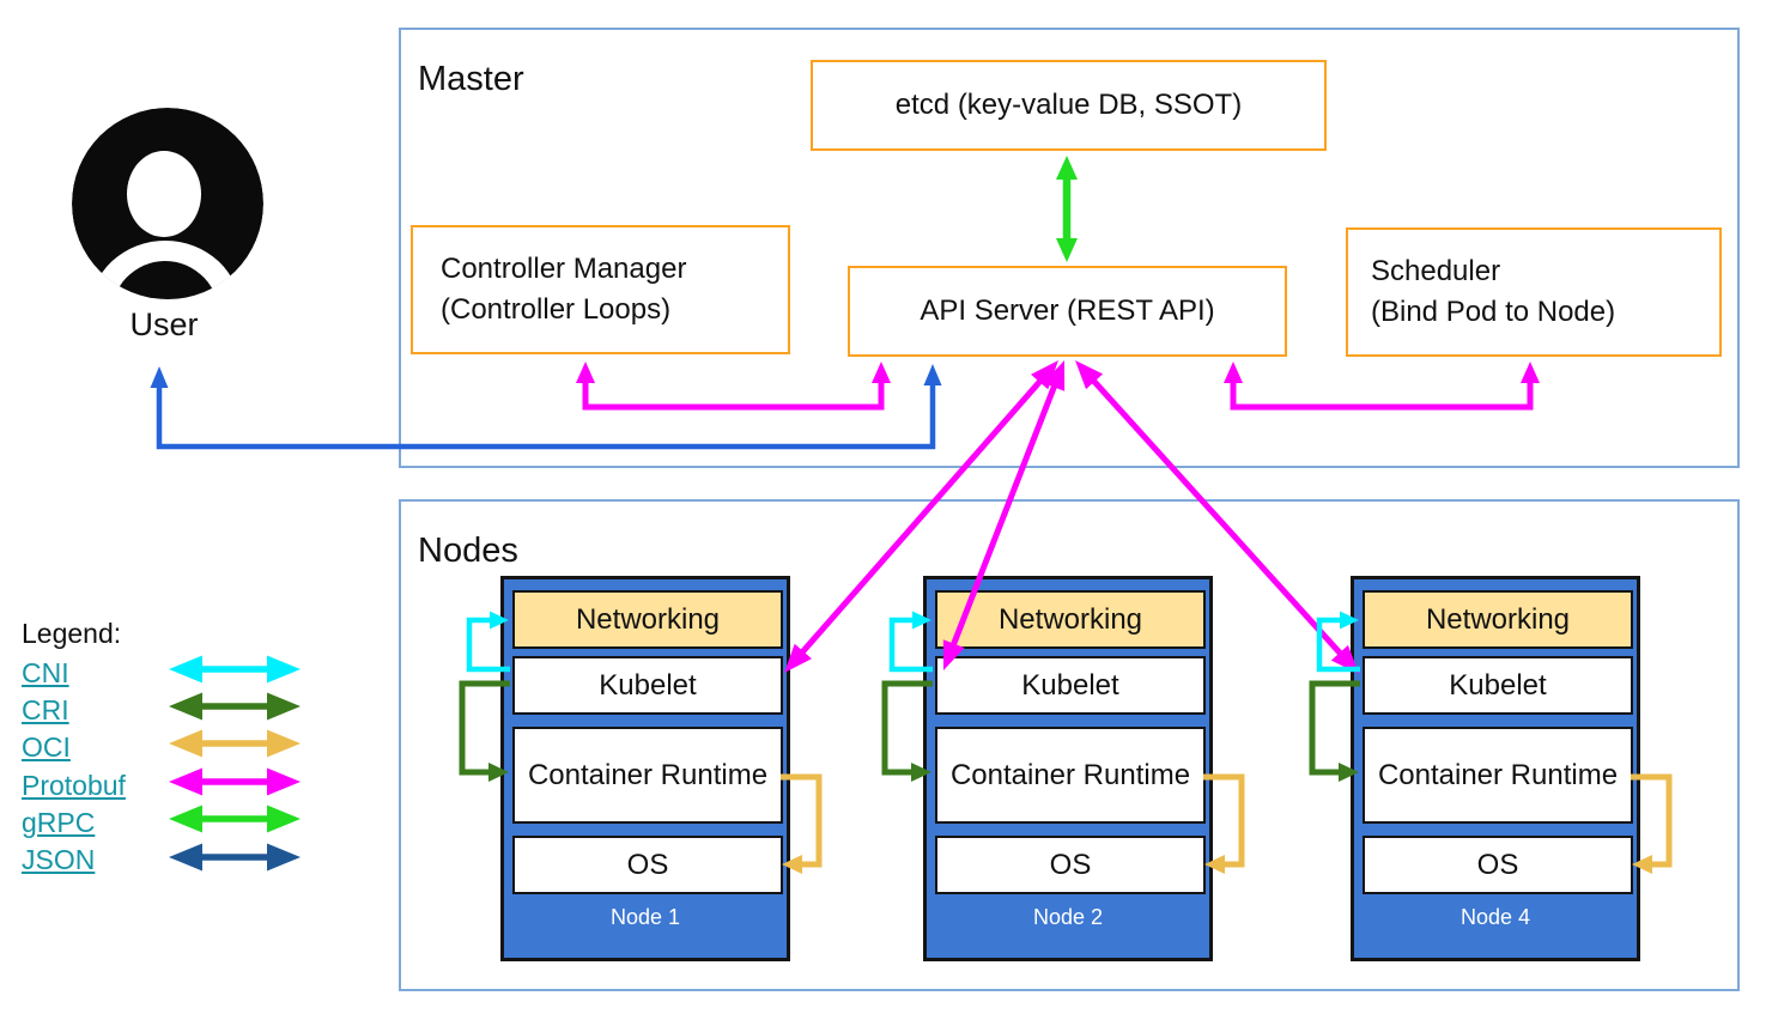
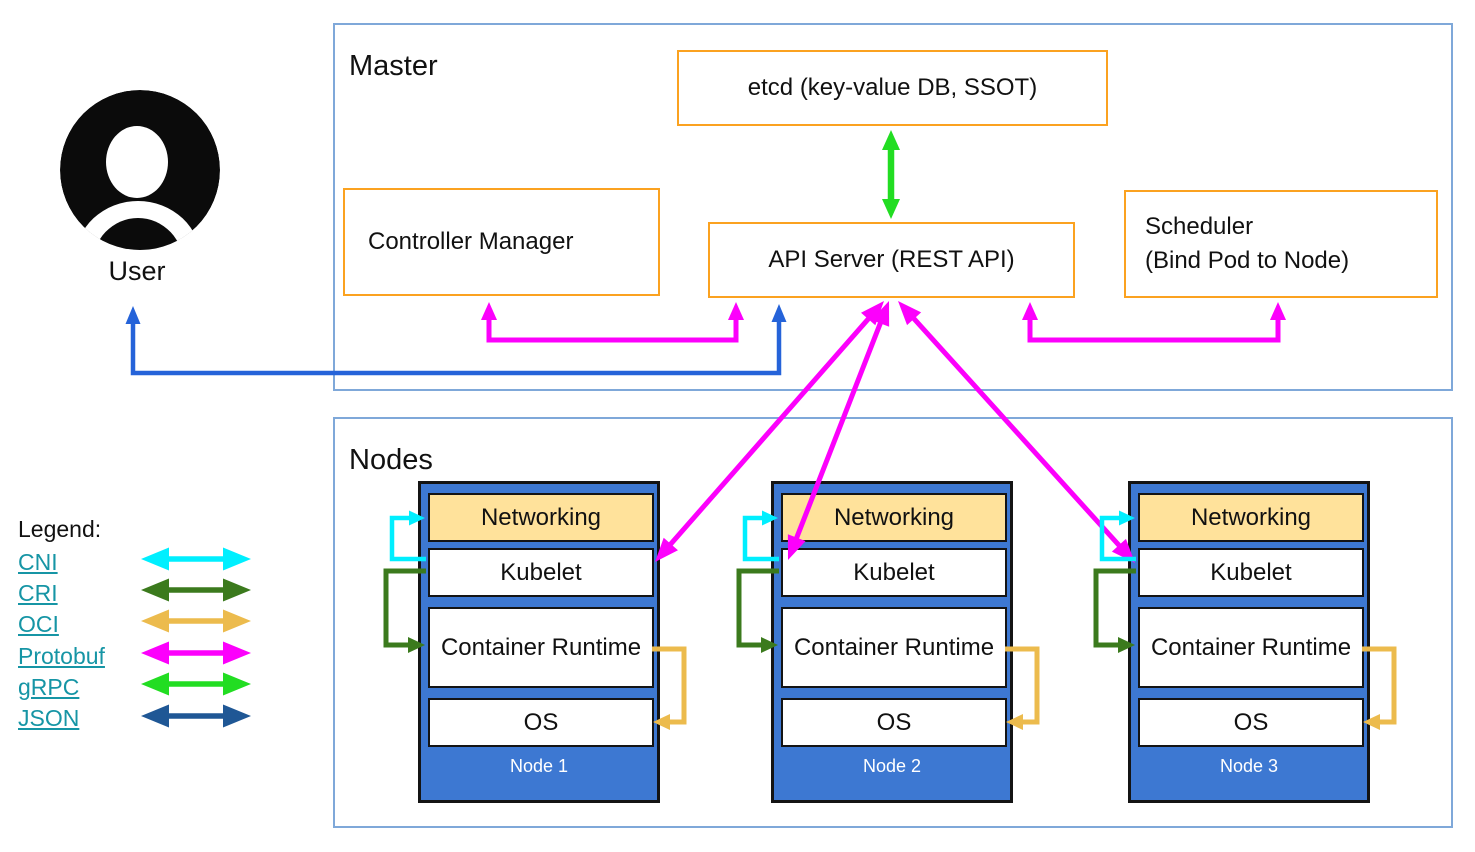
  Master
  etcd (key-value DB, SSOT)
  Controller Manager
- (Controller Loops)
  API Server (REST API)
  Scheduler
  (Bind Pod to Node)
  User
  Nodes
  Networking
  Kubelet
  Container Runtime
  OS
  Node 1
  Networking
  Kubelet
  Container Runtime
  OS
  Node 2
  Networking
  Kubelet
  Container Runtime
  OS
- Node 4
+ Node 3
  Legend:
  CNI
  CRI
  OCI
  Protobuf
  gRPC
  JSON
